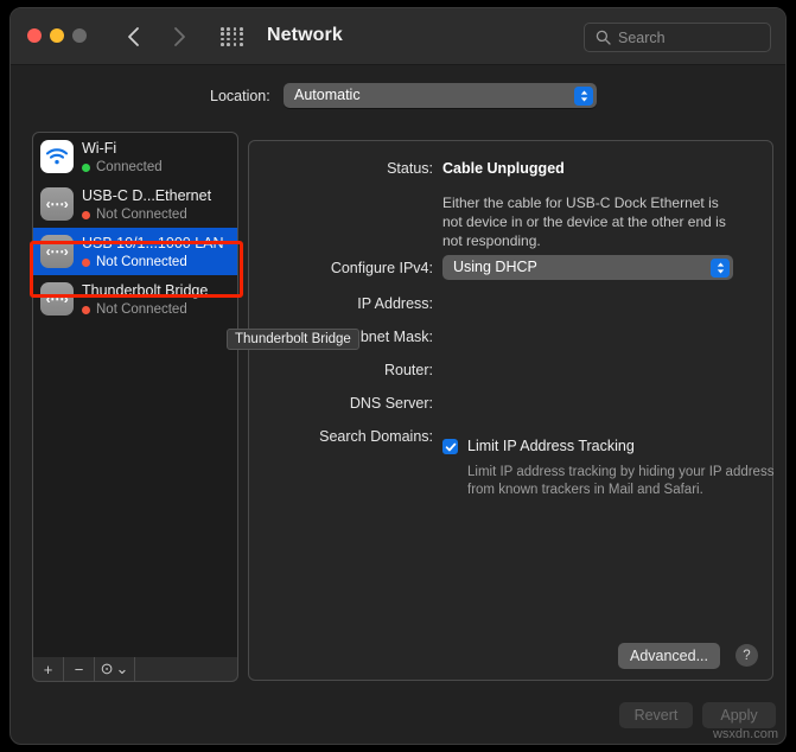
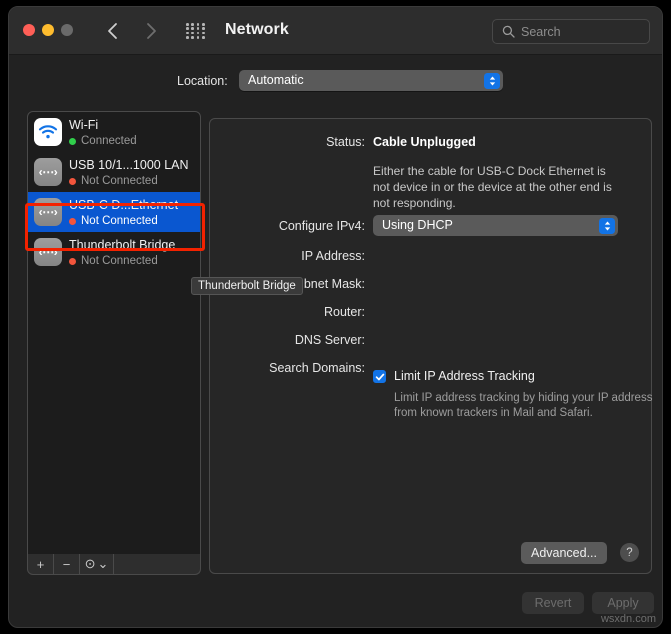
  Network
  Search
  Location:
  Automatic
  Wi-Fi
  Connected
  ‹⋯›
- USB-C D...Ethernet
+ USB 10/1...1000 LAN
  Not Connected
  ‹⋯›
- USB 10/1...1000 LAN
+ USB-C D...Ethernet
  Not Connected
  ‹⋯›
  Thunderbolt Bridge
  Not Connected
  +
  −
  ⊙
  ⌄
  Status:
  Cable Unplugged
  Either the cable for USB-C Dock Ethernet is not device in or the device at the other end is not responding.
  Configure IPv4:
  Using DHCP
  IP Address:
  bnet Mask:
  Router:
  DNS Server:
  Search Domains:
  Limit IP Address Tracking
  Limit IP address tracking by hiding your IP address from known trackers in Mail and Safari.
  Advanced...
  ?
  Thunderbolt Bridge
  Revert
  Apply
  wsxdn.com
